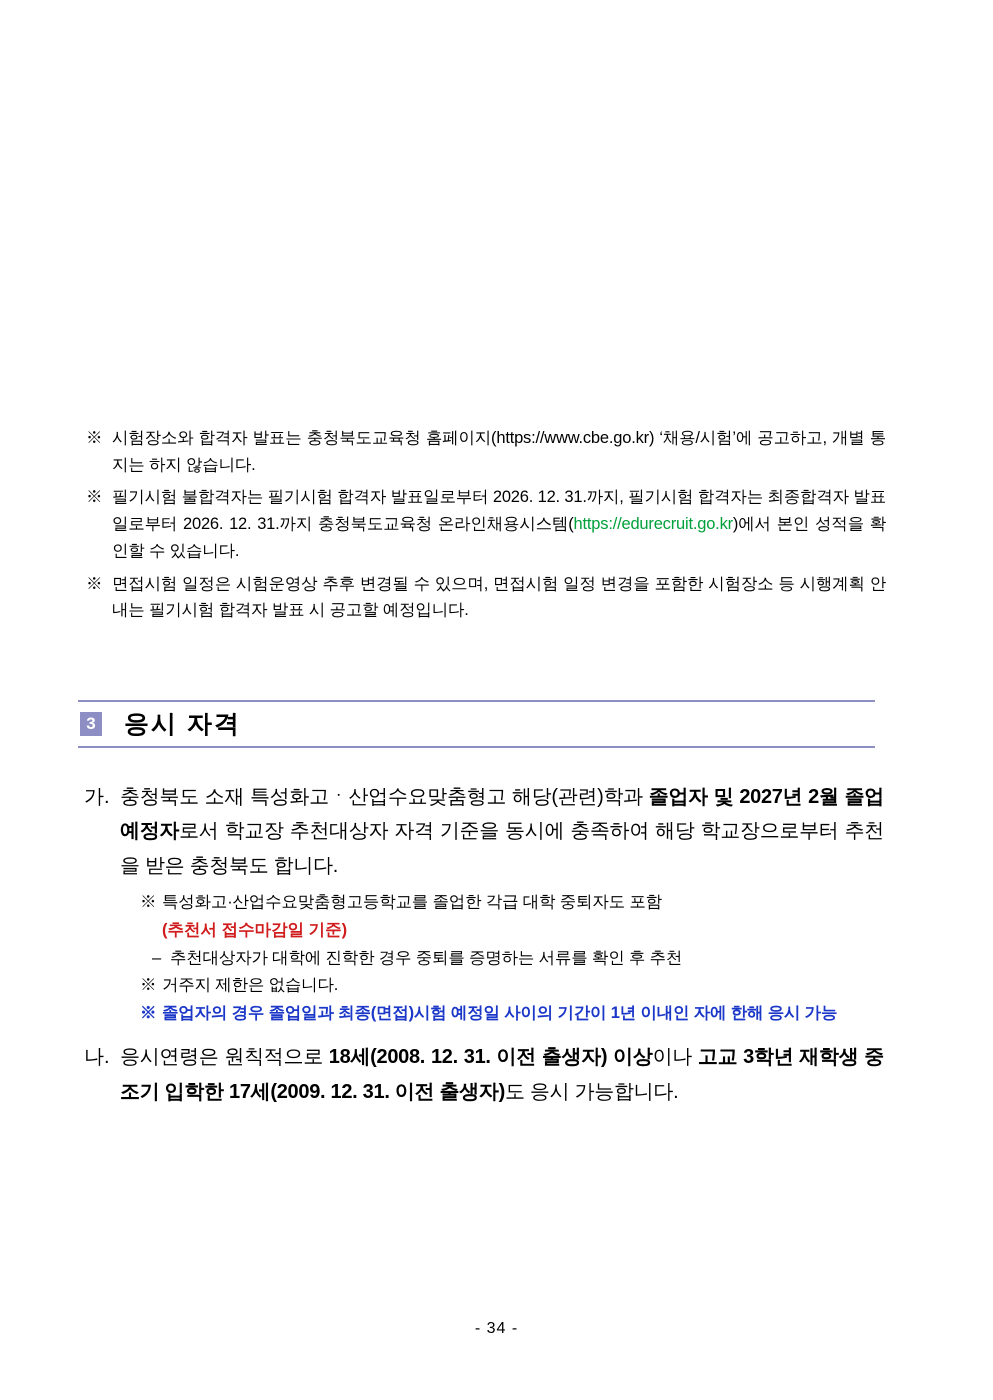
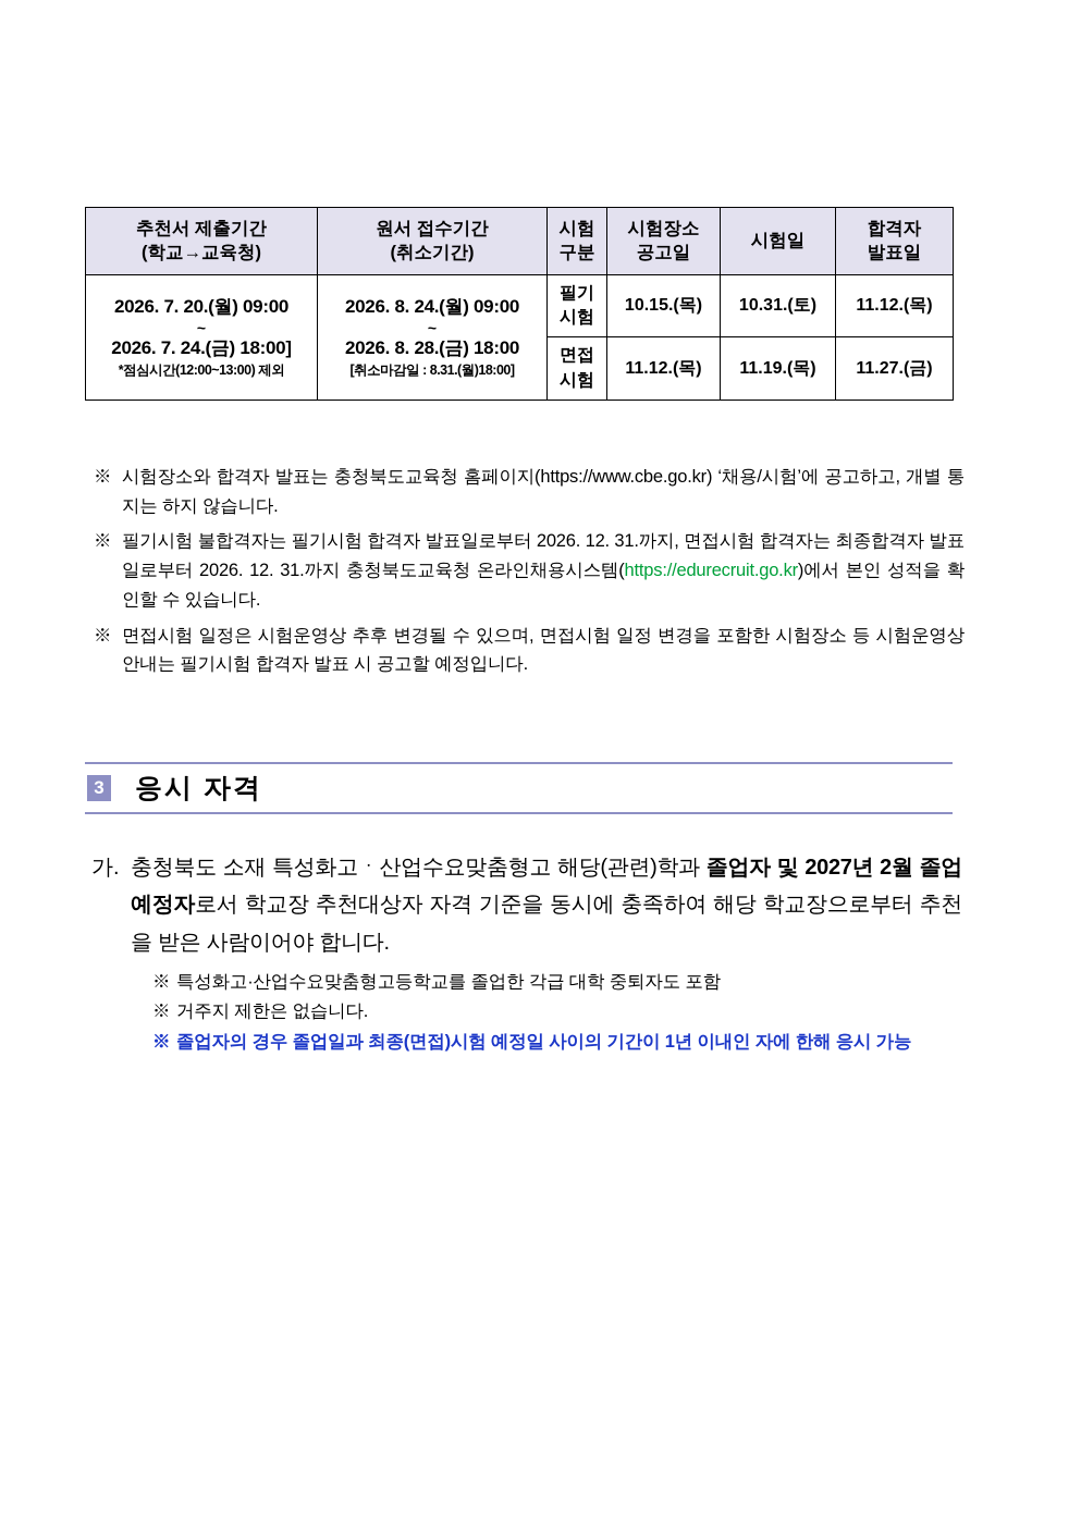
+ 추천서 제출기간 (학교→교육청)	원서 접수기간 (취소기간)	시험 구분	시험장소 공고일	시험일	합격자 발표일
+ 2026. 7. 20.(월) 09:00 ~ 2026. 7. 24.(금) 18:00] *점심시간(12:00~13:00) 제외	2026. 8. 24.(월) 09:00 ~ 2026. 8. 28.(금) 18:00 [취소마감일 : 8.31.(월)18:00]	필기 시험	10.15.(목)	10.31.(토)	11.12.(목)
+ 면접 시험	11.12.(목)	11.19.(목)	11.27.(금)
  ※
  시험장소와 합격자 발표는 충청북도교육청 홈페이지(https://www.cbe.go.kr) ‘채용/시험’에 공고하고, 개별 통지는 하지 않습니다.
  ※
- 필기시험 불합격자는 필기시험 합격자 발표일로부터 2026. 12. 31.까지, 필기시험 합격자는 최종합격자 발표일로부터 2026. 12. 31.까지 충청북도교육청 온라인채용시스템(https://edurecruit.go.kr)에서 본인 성적을 확인할 수 있습니다.
+ 필기시험 불합격자는 필기시험 합격자 발표일로부터 2026. 12. 31.까지, 면접시험 합격자는 최종합격자 발표일로부터 2026. 12. 31.까지 충청북도교육청 온라인채용시스템(https://edurecruit.go.kr)에서 본인 성적을 확인할 수 있습니다.
  ※
- 면접시험 일정은 시험운영상 추후 변경될 수 있으며, 면접시험 일정 변경을 포함한 시험장소 등 시행계획 안내는 필기시험 합격자 발표 시 공고할 예정입니다.
+ 면접시험 일정은 시험운영상 추후 변경될 수 있으며, 면접시험 일정 변경을 포함한 시험장소 등 시험운영상 안내는 필기시험 합격자 발표 시 공고할 예정입니다.
  3
  응시 자격
  가.
- 충청북도 소재 특성화고ㆍ산업수요맞춤형고 해당(관련)학과 졸업자 및 2027년 2월 졸업예정자로서 학교장 추천대상자 자격 기준을 동시에 충족하여 해당 학교장으로부터 추천을 받은 충청북도 합니다.
+ 충청북도 소재 특성화고ㆍ산업수요맞춤형고 해당(관련)학과 졸업자 및 2027년 2월 졸업예정자로서 학교장 추천대상자 자격 기준을 동시에 충족하여 해당 학교장으로부터 추천을 받은 사람이어야 합니다.
  ※
  특성화고·산업수요맞춤형고등학교를 졸업한 각급 대학 중퇴자도 포함
- (추천서 접수마감일 기준)
- –
- 추천대상자가 대학에 진학한 경우 중퇴를 증명하는 서류를 확인 후 추천
  ※
  거주지 제한은 없습니다.
  ※
  졸업자의 경우 졸업일과 최종(면접)시험 예정일 사이의 기간이 1년 이내인 자에 한해 응시 가능
- 나.
- 응시연령은 원칙적으로 18세(2008. 12. 31. 이전 출생자) 이상이나 고교 3학년 재학생 중 조기 입학한 17세(2009. 12. 31. 이전 출생자)도 응시 가능합니다.
- - 34 -
